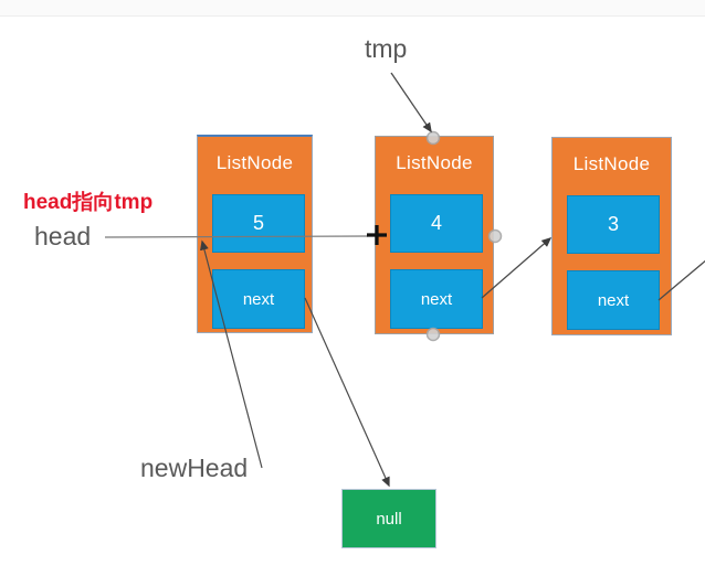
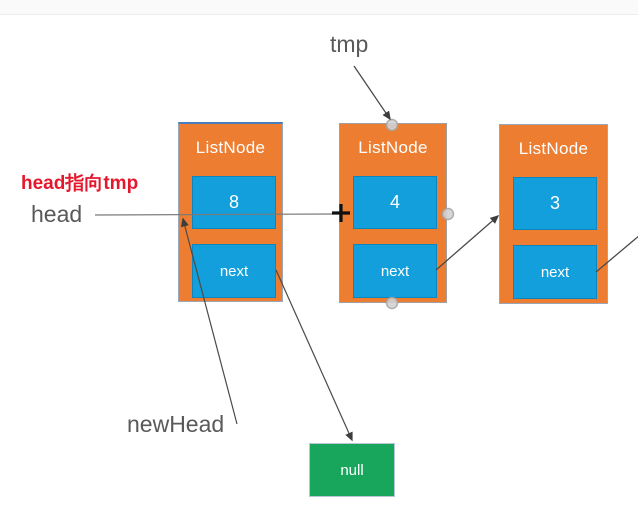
  ListNode
- 5
+ 8
  next
  ListNode
  4
  next
  ListNode
  3
  next
  null
  tmp
  head指向tmp
  head
  newHead
